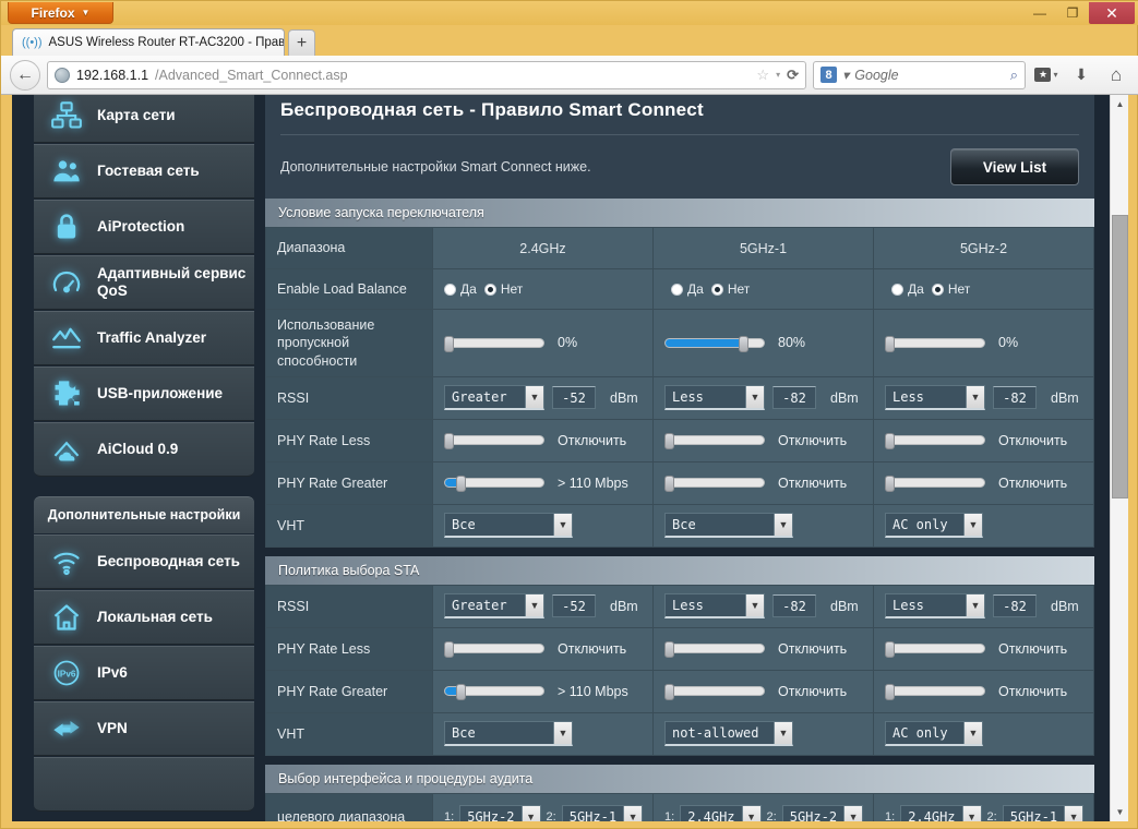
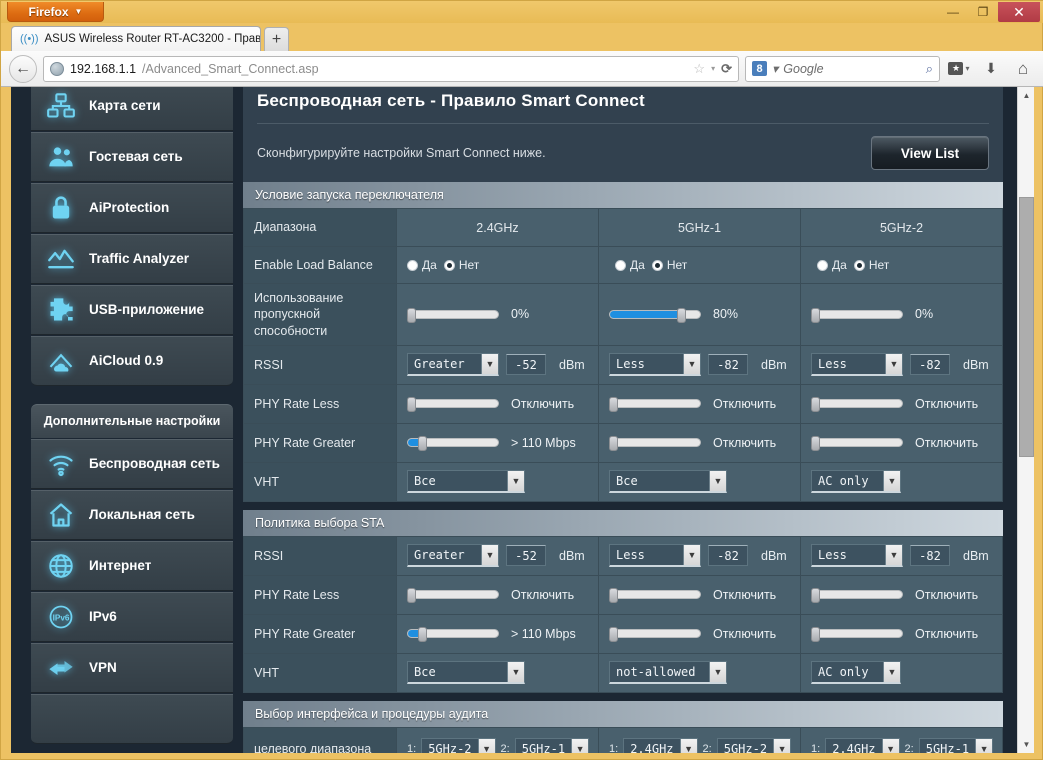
  Firefox
  ▼
  —
  ❐
  ✕
  ((•))
  ASUS Wireless Router RT-AC3200 - Прав
  +
  ←
  192.168.1.1
  /Advanced_Smart_Connect.asp
  ☆
  ▾
  ⟳
  8
  ▾
  Google
  ⌕
  ★
  ▾
  ⬇
  ⌂
  Карта сети
  Гостевая сеть
  AiProtection
- Адаптивный сервис QoS
  Traffic Analyzer
  USB-приложение
  AiCloud 0.9
  Дополнительные настройки
  Беспроводная сеть
  Локальная сеть
+ Интернет
  IPv6
  IPv6
  VPN
  Беспроводная сеть - Правило Smart Connect
- Дополнительные настройки Smart Connect ниже.
+ Сконфигурируйте настройки Smart Connect ниже.
  View List
  Условие запуска переключателя
  Диапазона	2.4GHz	5GHz-1	5GHz-2
  Enable Load Balance	Да Нет	Да Нет	Да Нет
  Использование пропускной способности	0%	80%	0%
  RSSI	Greater ▼ -52 dBm	Less ▼ -82 dBm	Less ▼ -82 dBm
  PHY Rate Less	Отключить	Отключить	Отключить
  PHY Rate Greater	> 110 Mbps	Отключить	Отключить
  VHT	Все ▼	Все ▼	AC only ▼
  Политика выбора STA
  RSSI	Greater ▼ -52 dBm	Less ▼ -82 dBm	Less ▼ -82 dBm
  PHY Rate Less	Отключить	Отключить	Отключить
  PHY Rate Greater	> 110 Mbps	Отключить	Отключить
  VHT	Все ▼	not-allowed ▼	AC only ▼
  Выбор интерфейса и процедуры аудита
  целевого диапазона	1: 5GHz-2 ▼ 2: 5GHz-1 ▼	1: 2.4GHz ▼ 2: 5GHz-2 ▼	1: 2.4GHz ▼ 2: 5GHz-1 ▼
  ▲
  ▼
